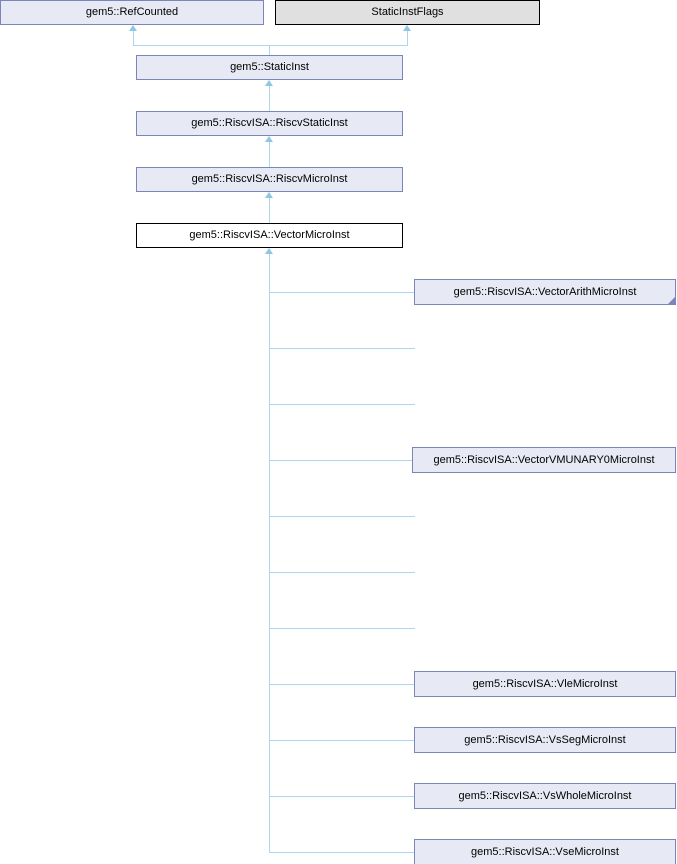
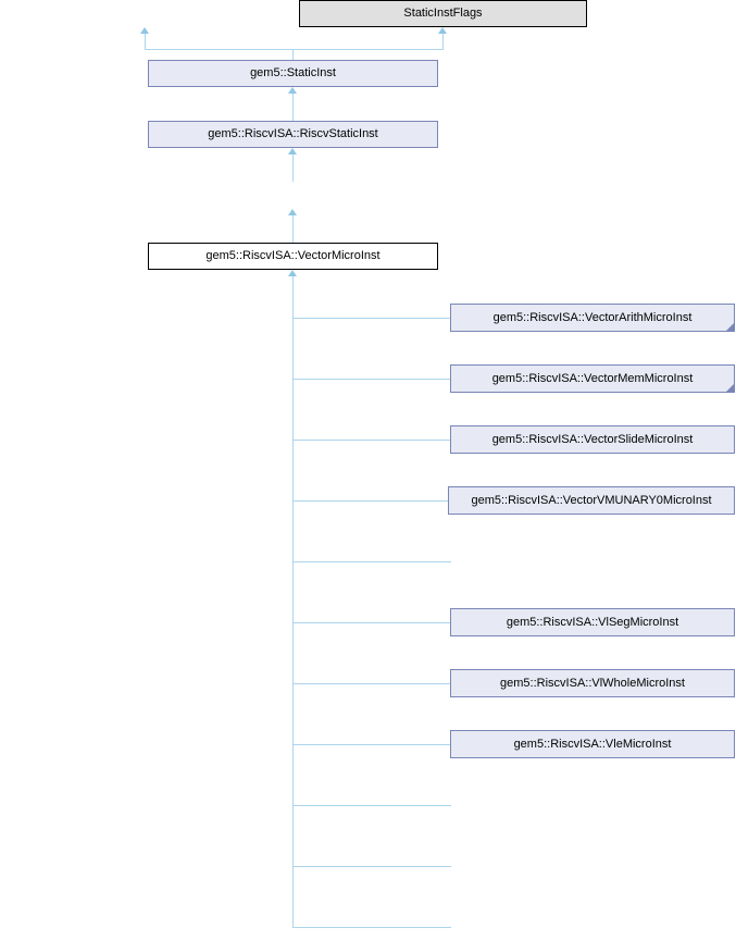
- gem5::RefCounted
  StaticInstFlags
  gem5::StaticInst
  gem5::RiscvISA::RiscvStaticInst
- gem5::RiscvISA::RiscvMicroInst
  gem5::RiscvISA::VectorMicroInst
  gem5::RiscvISA::VectorArithMicroInst
+ gem5::RiscvISA::VectorMemMicroInst
+ gem5::RiscvISA::VectorSlideMicroInst
  gem5::RiscvISA::VectorVMUNARY0MicroInst
+ gem5::RiscvISA::VlSegMicroInst
+ gem5::RiscvISA::VlWholeMicroInst
  gem5::RiscvISA::VleMicroInst
- gem5::RiscvISA::VsSegMicroInst
- gem5::RiscvISA::VsWholeMicroInst
- gem5::RiscvISA::VseMicroInst
